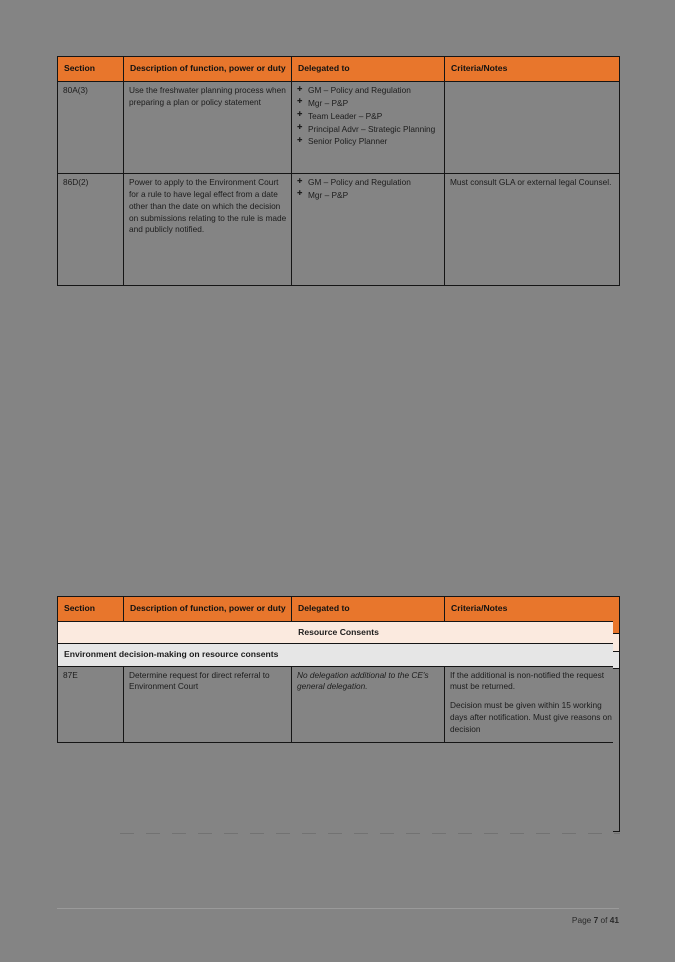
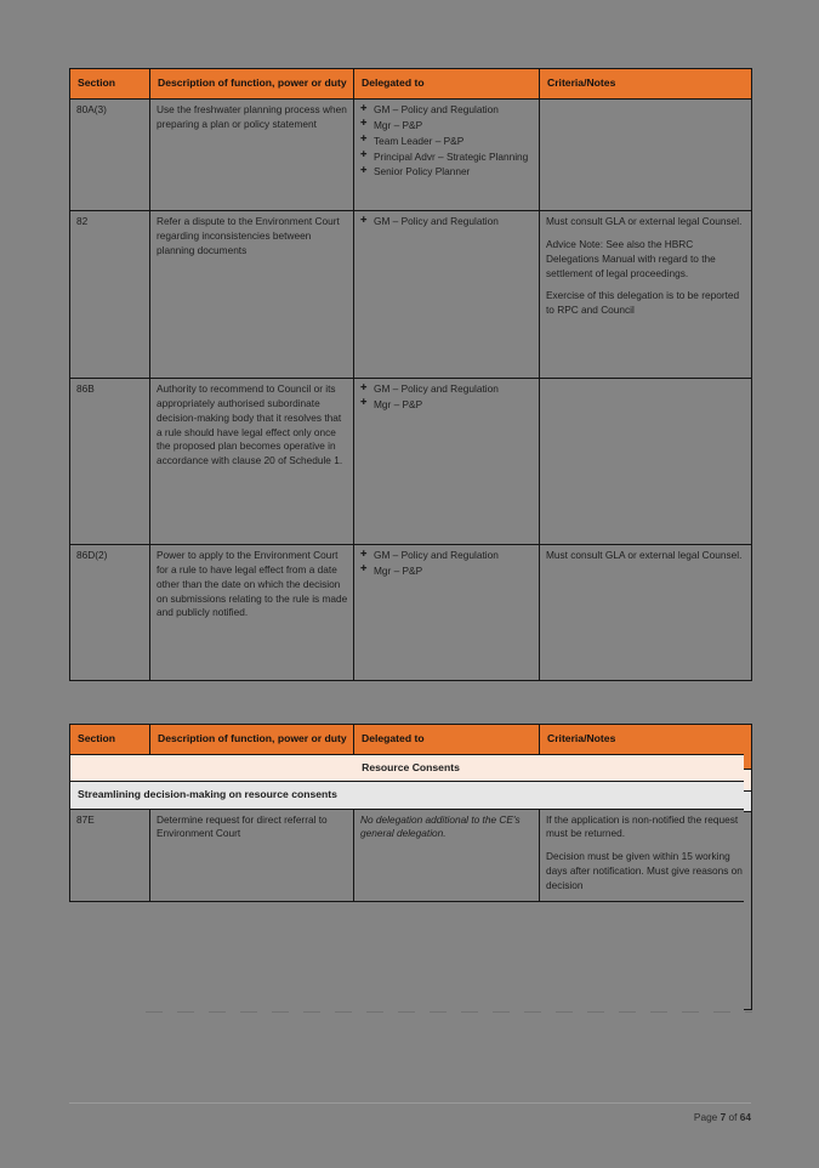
  Section	Description of function, power or duty	Delegated to	Criteria/Notes
  80A(3)	Use the freshwater planning process when preparing a plan or policy statement	GM – Policy and Regulation Mgr – P&P Team Leader – P&P Principal Advr – Strategic Planning Senior Policy Planner
+ 82	Refer a dispute to the Environment Court regarding inconsistencies between planning documents	GM – Policy and Regulation	Must consult GLA or external legal Counsel. Advice Note: See also the HBRC Delegations Manual with regard to the settlement of legal proceedings. Exercise of this delegation is to be reported to RPC and Council
+ 86B	Authority to recommend to Council or its appropriately authorised subordinate decision-making body that it resolves that a rule should have legal effect only once the proposed plan becomes operative in accordance with clause 20 of Schedule 1.	GM – Policy and Regulation Mgr – P&P
  86D(2)	Power to apply to the Environment Court for a rule to have legal effect from a date other than the date on which the decision on submissions relating to the rule is made and publicly notified.	GM – Policy and Regulation Mgr – P&P	Must consult GLA or external legal Counsel.
  Section	Description of function, power or duty	Delegated to	Criteria/Notes
  Resource Consents
- Environment decision-making on resource consents
+ Streamlining decision-making on resource consents
- 87E	Determine request for direct referral to Environment Court	No delegation additional to the CE's general delegation.	If the additional is non-notified the request must be returned. Decision must be given within 15 working days after notification. Must give reasons on decision
+ 87E	Determine request for direct referral to Environment Court	No delegation additional to the CE's general delegation.	If the application is non-notified the request must be returned. Decision must be given within 15 working days after notification. Must give reasons on decision
- Page 7 of 41
+ Page 7 of 64
